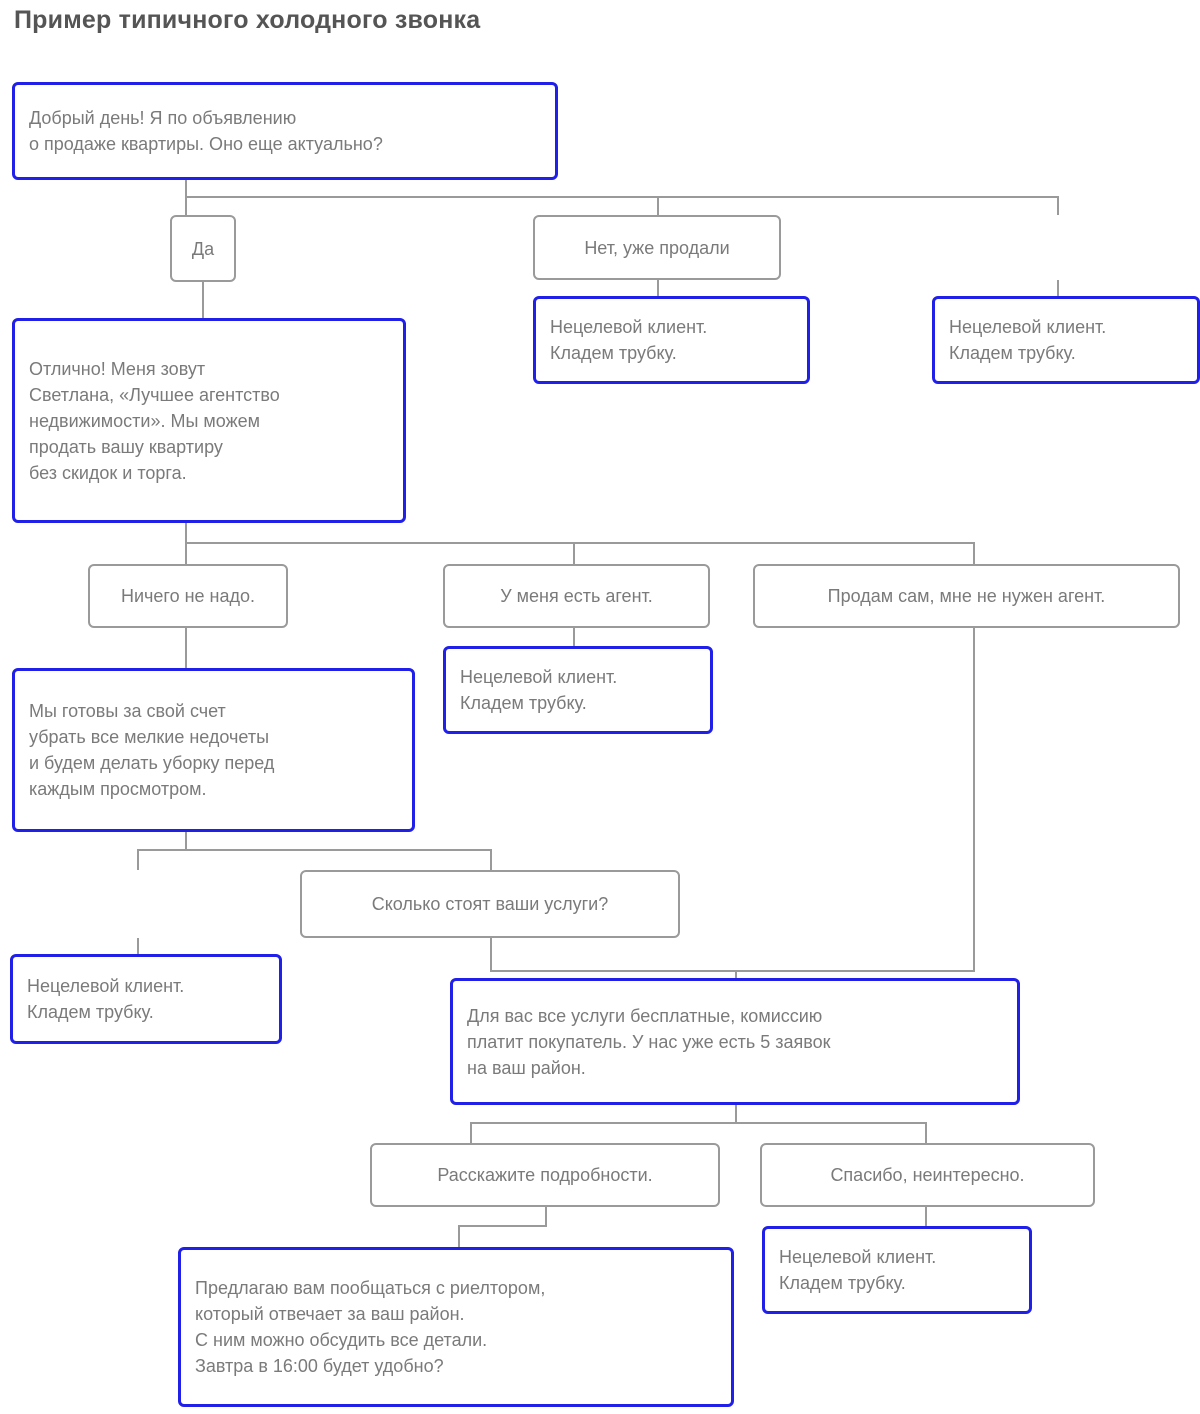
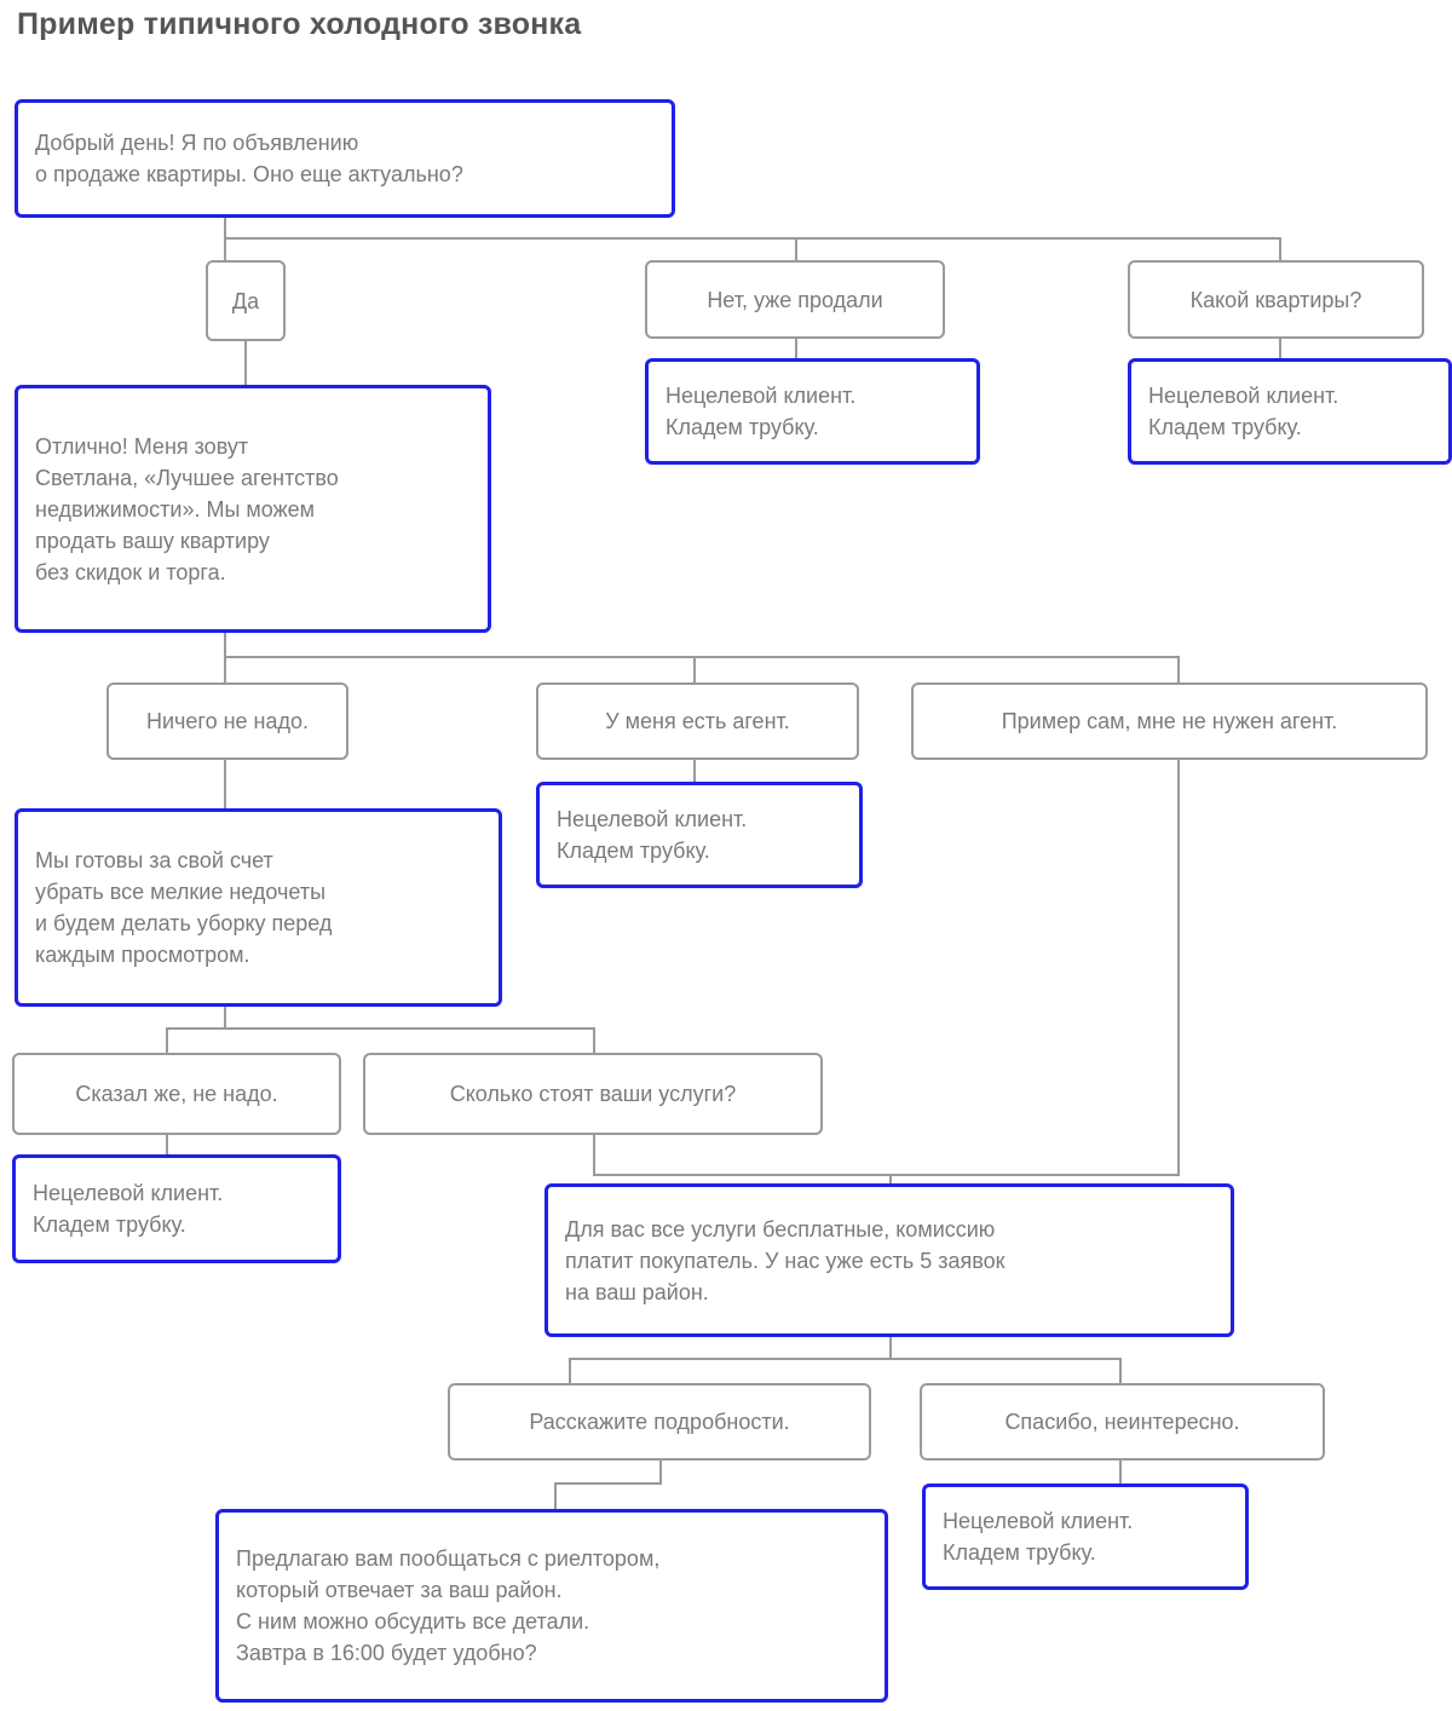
  Пример типичного холодного звонка
  Добрый день! Я по объявлению
  о продаже квартиры. Оно еще актуально?
  Да
  Нет, уже продали
+ Какой квартиры?
  Нецелевой клиент.
  Кладем трубку.
  Нецелевой клиент.
  Кладем трубку.
  Отлично! Меня зовут
  Светлана, «Лучшее агентство
  недвижимости». Мы можем
  продать вашу квартиру
  без скидок и торга.
  Ничего не надо.
  У меня есть агент.
- Продам сам, мне не нужен агент.
+ Пример сам, мне не нужен агент.
  Нецелевой клиент.
  Кладем трубку.
  Мы готовы за свой счет
  убрать все мелкие недочеты
  и будем делать уборку перед
  каждым просмотром.
+ Сказал же, не надо.
  Сколько стоят ваши услуги?
  Нецелевой клиент.
  Кладем трубку.
  Для вас все услуги бесплатные, комиссию
  платит покупатель. У нас уже есть 5 заявок
  на ваш район.
  Расскажите подробности.
  Спасибо, неинтересно.
  Нецелевой клиент.
  Кладем трубку.
  Предлагаю вам пообщаться с риелтором,
  который отвечает за ваш район.
  С ним можно обсудить все детали.
  Завтра в 16:00 будет удобно?
